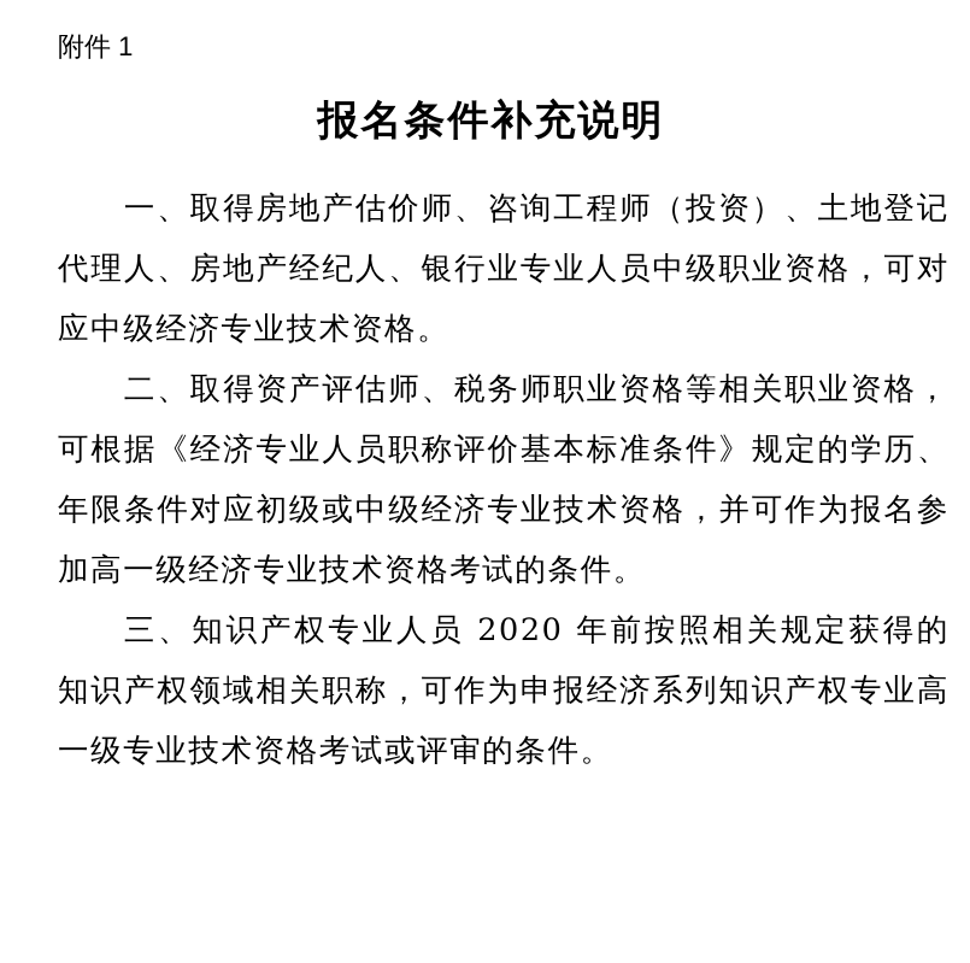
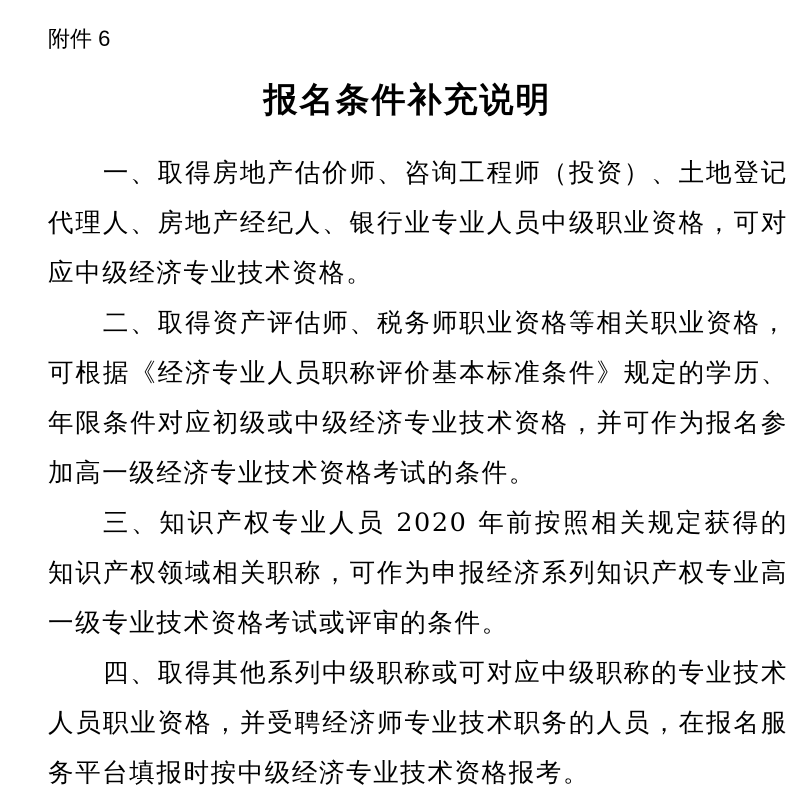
- 附件 1
+ 附件 6
  报名条件补充说明
  一、取得房地产估价师、咨询工程师（投资）、土地登记代理人、房地产经纪人、银行业专业人员中级职业资格，可对应中级经济专业技术资格。
  二、取得资产评估师、税务师职业资格等相关职业资格，可根据《经济专业人员职称评价基本标准条件》规定的学历、年限条件对应初级或中级经济专业技术资格，并可作为报名参加高一级经济专业技术资格考试的条件。
  三、知识产权专业人员 2020 年前按照相关规定获得的知识产权领域相关职称，可作为申报经济系列知识产权专业高一级专业技术资格考试或评审的条件。
+ 四、取得其他系列中级职称或可对应中级职称的专业技术人员职业资格，并受聘经济师专业技术职务的人员，在报名服务平台填报时按中级经济专业技术资格报考。
